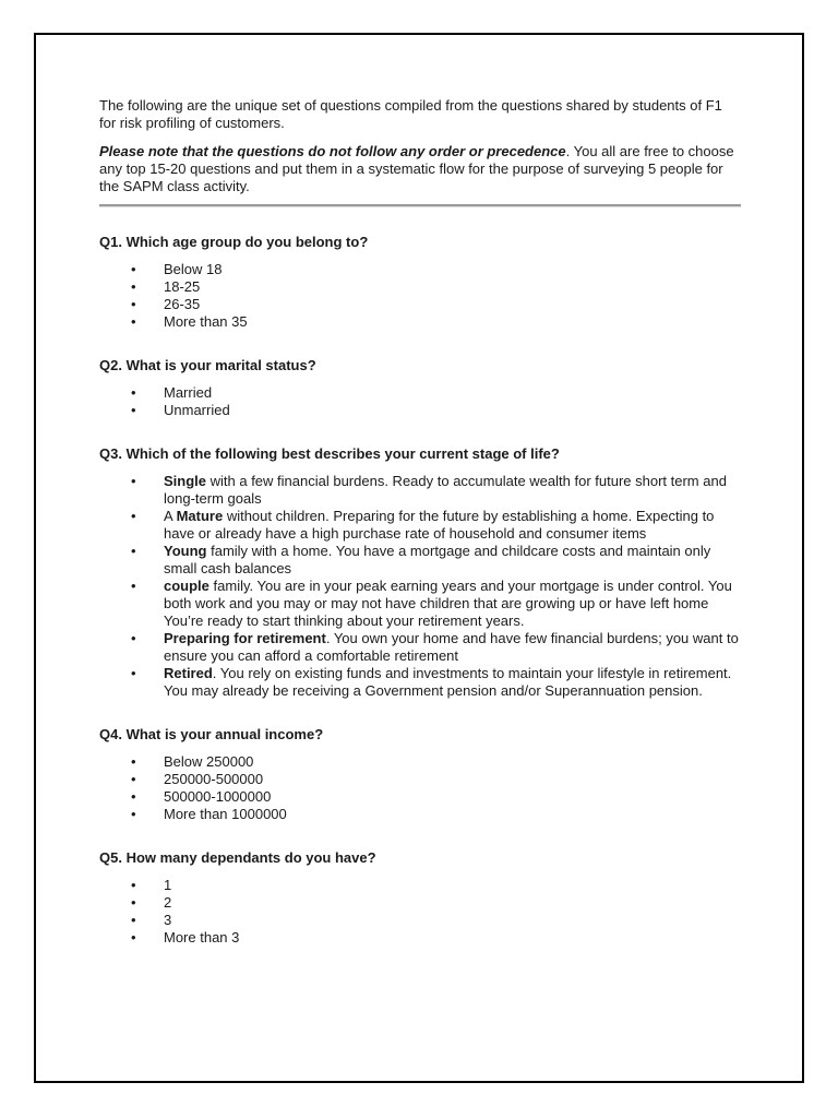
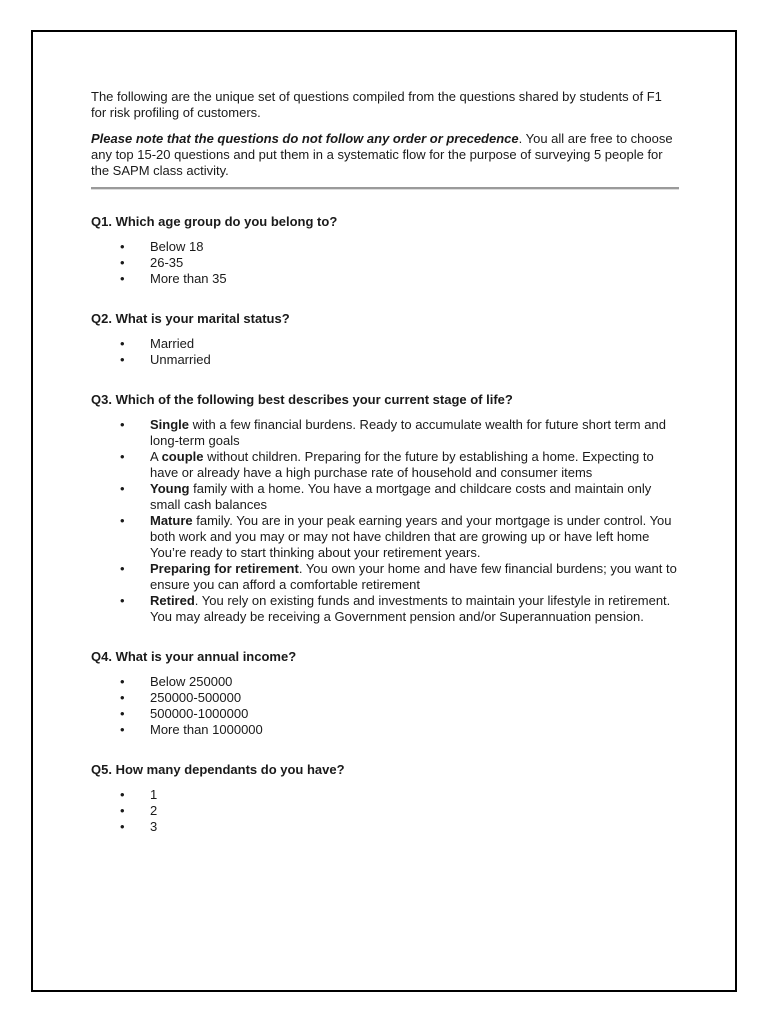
  The following are the unique set of questions compiled from the questions shared by students of F1 for risk profiling of customers.
  Please note that the questions do not follow any order or precedence. You all are free to choose any top 15-20 questions and put them in a systematic flow for the purpose of surveying 5 people for the SAPM class activity.
  Q1. Which age group do you belong to?
  Below 18
- 18-25
  26-35
  More than 35
  Q2. What is your marital status?
  Married
  Unmarried
  Q3. Which of the following best describes your current stage of life?
  Single with a few financial burdens. Ready to accumulate wealth for future short term and long-term goals
- A Mature without children. Preparing for the future by establishing a home. Expecting to have or already have a high purchase rate of household and consumer items
+ A couple without children. Preparing for the future by establishing a home. Expecting to have or already have a high purchase rate of household and consumer items
  Young family with a home. You have a mortgage and childcare costs and maintain only small cash balances
- couple family. You are in your peak earning years and your mortgage is under control. You both work and you may or may not have children that are growing up or have left home You’re ready to start thinking about your retirement years.
+ Mature family. You are in your peak earning years and your mortgage is under control. You both work and you may or may not have children that are growing up or have left home You’re ready to start thinking about your retirement years.
  Preparing for retirement. You own your home and have few financial burdens; you want to ensure you can afford a comfortable retirement
  Retired. You rely on existing funds and investments to maintain your lifestyle in retirement. You may already be receiving a Government pension and/or Superannuation pension.
  Q4. What is your annual income?
  Below 250000
  250000-500000
  500000-1000000
  More than 1000000
  Q5. How many dependants do you have?
  1
  2
  3
- More than 3
